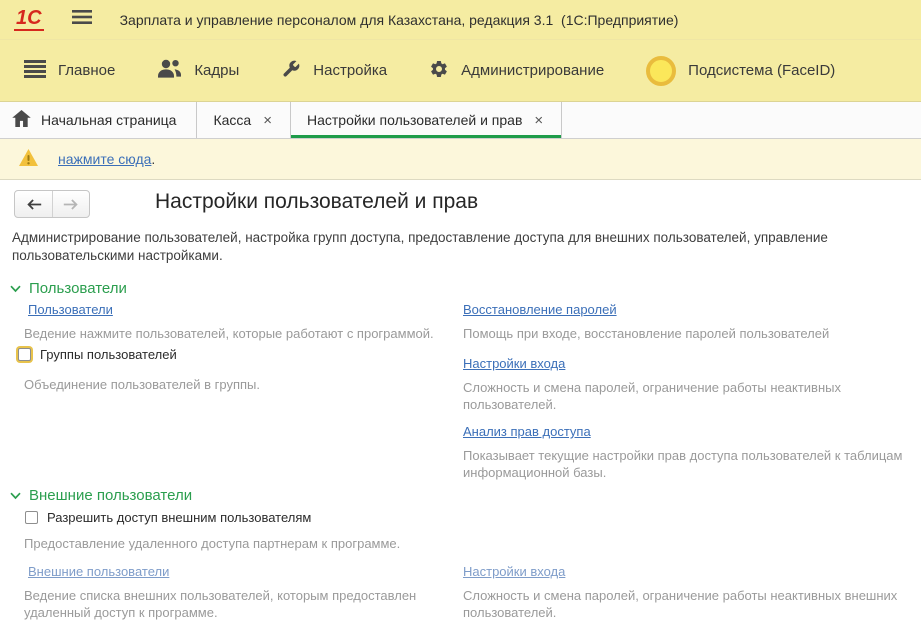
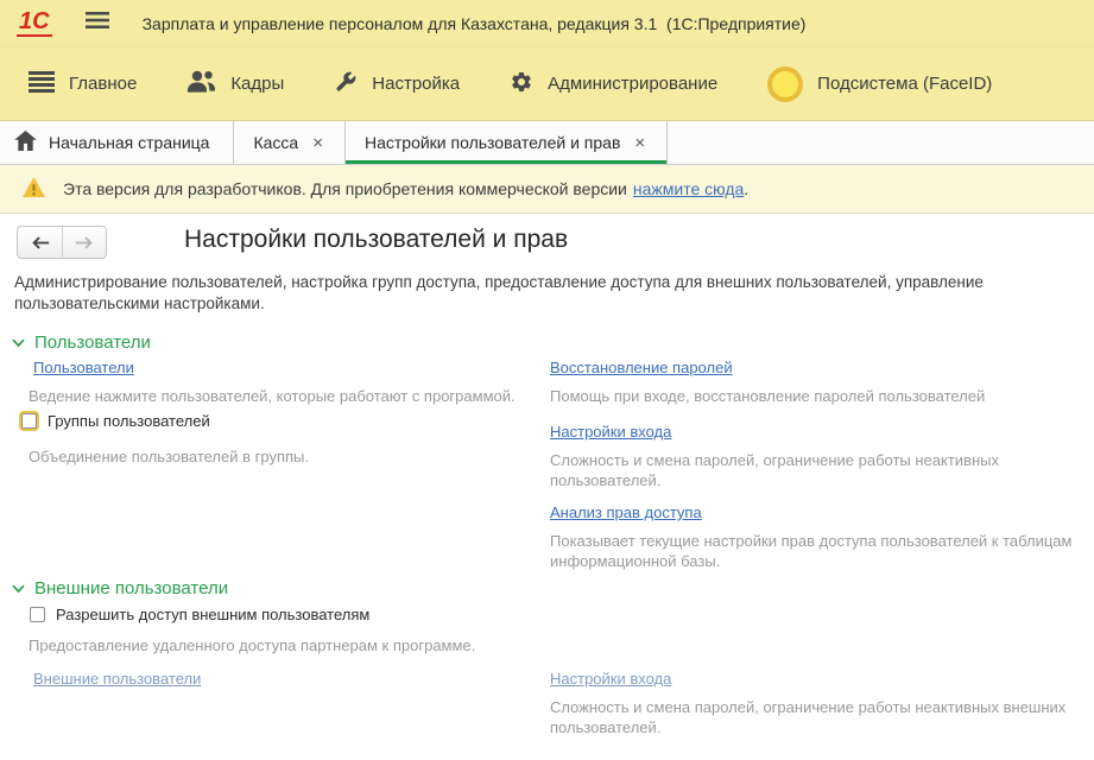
  1С
  Зарплата и управление персоналом для Казахстана, редакция 3.1 (1С:Предприятие)
  Главное
  Кадры
  Настройка
  Администрирование
  Подсистема (FaceID)
  Начальная страница
  Касса
  ×
  Настройки пользователей и прав
  ×
+ Эта версия для разработчиков. Для приобретения коммерческой версии
  нажмите сюда
  .
  Настройки пользователей и прав
  Администрирование пользователей, настройка групп доступа, предоставление доступа для внешних пользователей, управление пользовательскими настройками.
  Пользователи
  Пользователи
  Ведение нажмите пользователей, которые работают с программой.
  Группы пользователей
  Объединение пользователей в группы.
  Восстановление паролей
  Помощь при входе, восстановление паролей пользователей
  Настройки входа
  Сложность и смена паролей, ограничение работы неактивных пользователей.
  Анализ прав доступа
  Показывает текущие настройки прав доступа пользователей к таблицам информационной базы.
  Внешние пользователи
  Разрешить доступ внешним пользователям
  Предоставление удаленного доступа партнерам к программе.
  Внешние пользователи
- Ведение списка внешних пользователей, которым предоставлен удаленный доступ к программе.
  Настройки входа
  Сложность и смена паролей, ограничение работы неактивных внешних пользователей.
